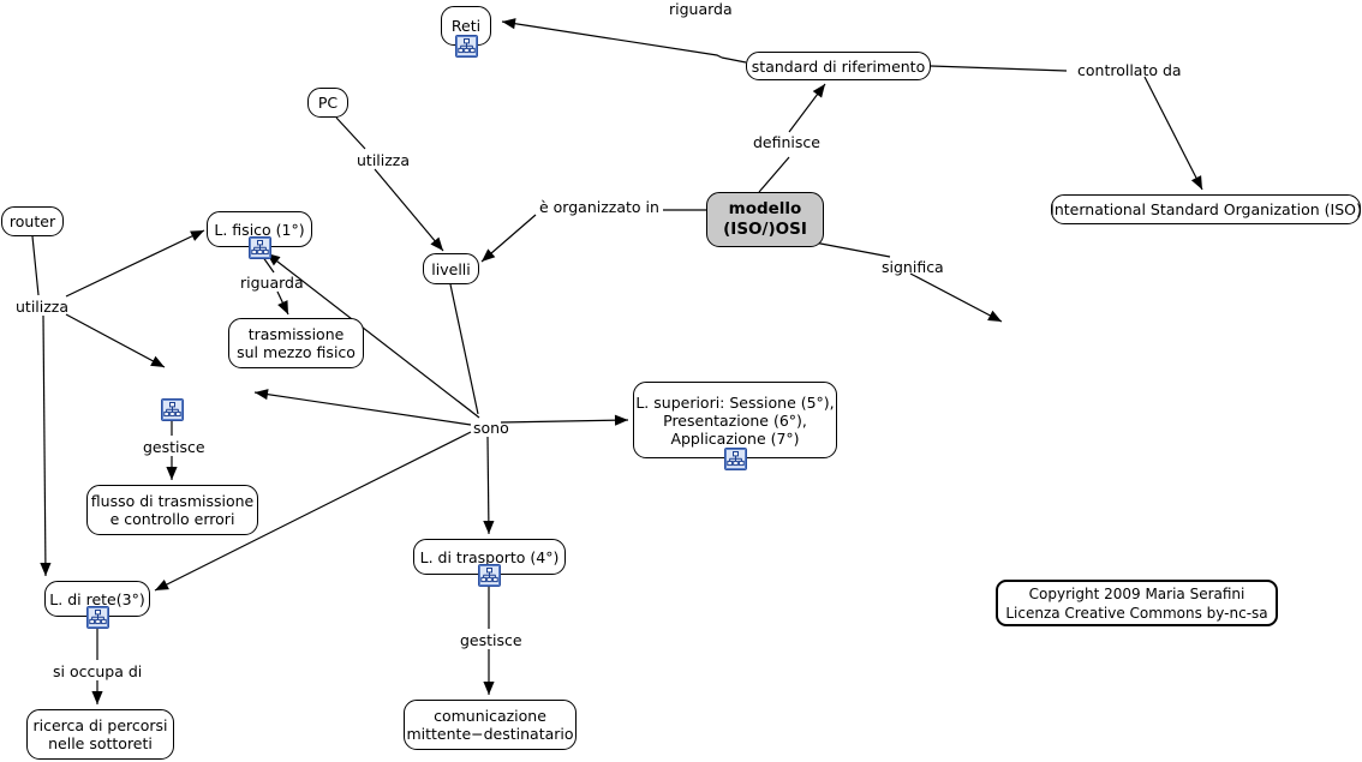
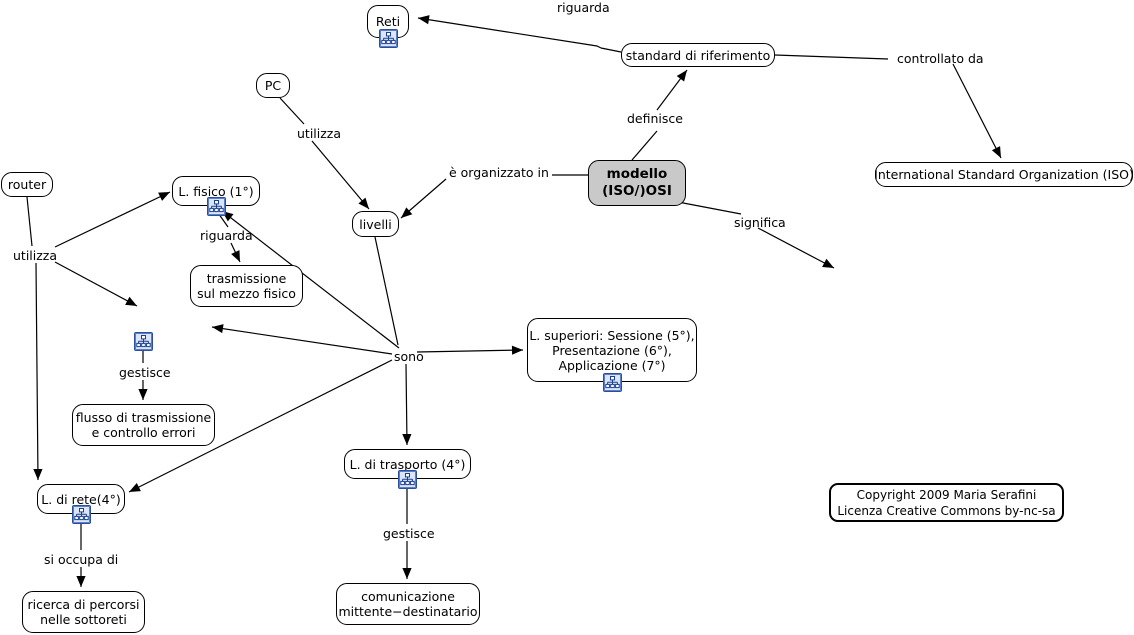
  Reti
  standard di riferimento
  PC
  International Standard Organization (ISO)
  modello
  (ISO/)OSI
  router
  L. fisico (1°)
  livelli
  trasmissione
  sul mezzo fisico
  L. superiori: Sessione (5°),
  Presentazione (6°),
  Applicazione (7°)
  flusso di trasmissione
  e controllo errori
  L. di trasporto (4°)
- L. di rete(3°)
+ L. di rete(4°)
  Copyright 2009 Maria Serafini
  Licenza Creative Commons by-nc-sa
  comunicazione
  mittente−destinatario
  ricerca di percorsi
  nelle sottoreti
  riguarda
  controllato da
  definisce
  utilizza
  è organizzato in
  significa
  riguarda
  utilizza
  sono
  gestisce
  gestisce
  si occupa di
